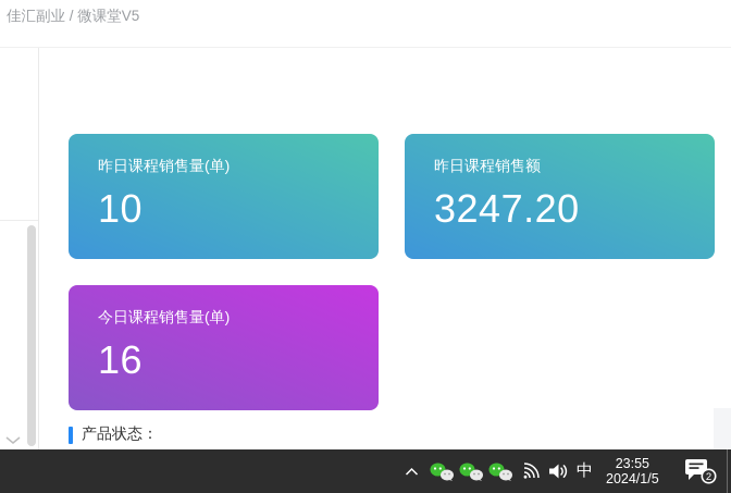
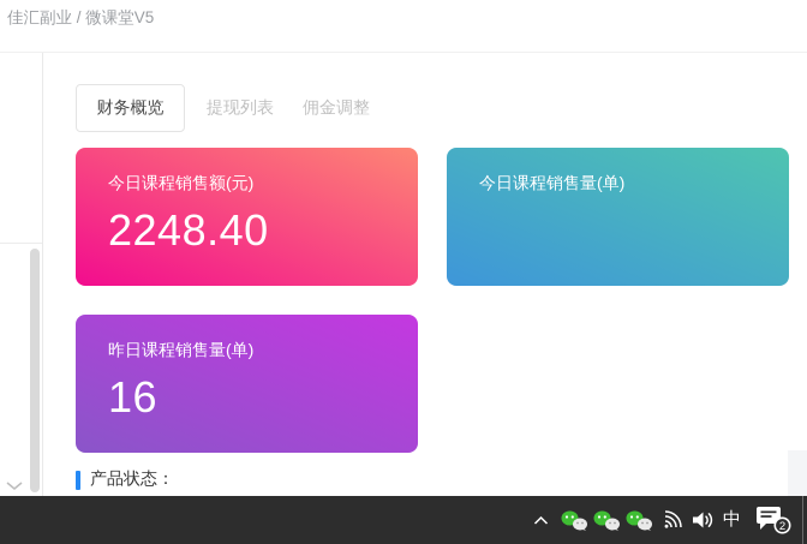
  佳汇副业 / 微课堂V5
+ 财务概览
+ 提现列表
+ 佣金调整
+ 今日课程销售额(元)
+ 2248.40
- 昨日课程销售量(单)
+ 今日课程销售量(单)
- 10
- 昨日课程销售额
- 3247.20
- 今日课程销售量(单)
+ 昨日课程销售量(单)
  16
  产品状态：
  中
- 23:55
- 2024/1/5
  2
